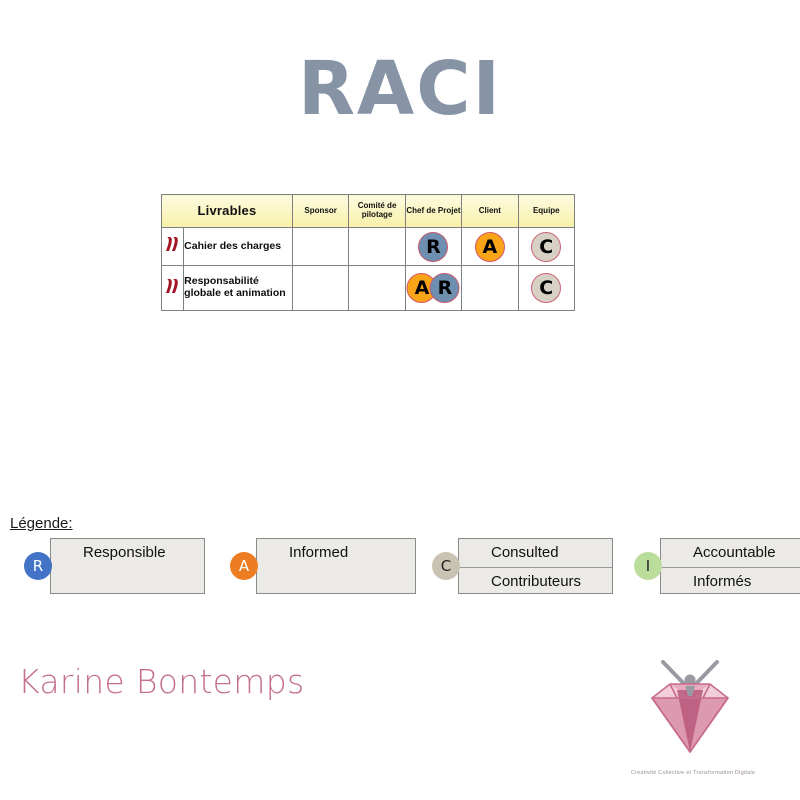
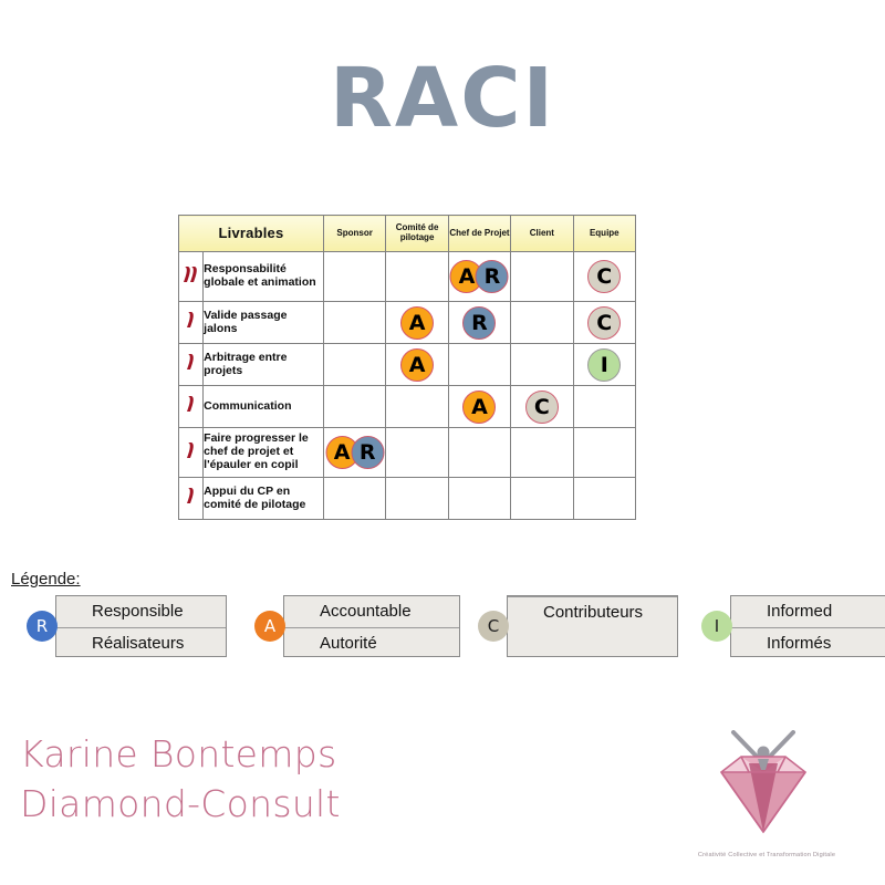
  RACI
  Livrables	Sponsor	Comité de pilotage	Chef de Projet	Client	Equipe
- 	Cahier des charges			R	A	C
  	Responsabilité globale et animation			A R		C
+ 	Valide passage jalons		A	R		C
+ 	Arbitrage entre projets		A			I
+ 	Communication			A	C
+ 	Faire progresser le chef de projet et l'épauler en copil	A R
+ 	Appui du CP en comité de pilotage
  Légende:
  Responsible
+ Réalisateurs
  R
- Informed
+ Accountable
+ Autorité
  A
- Consulted
  Contributeurs
  C
- Accountable
+ Informed
  Informés
  I
  Karine Bontemps
+ Diamond-Consult
